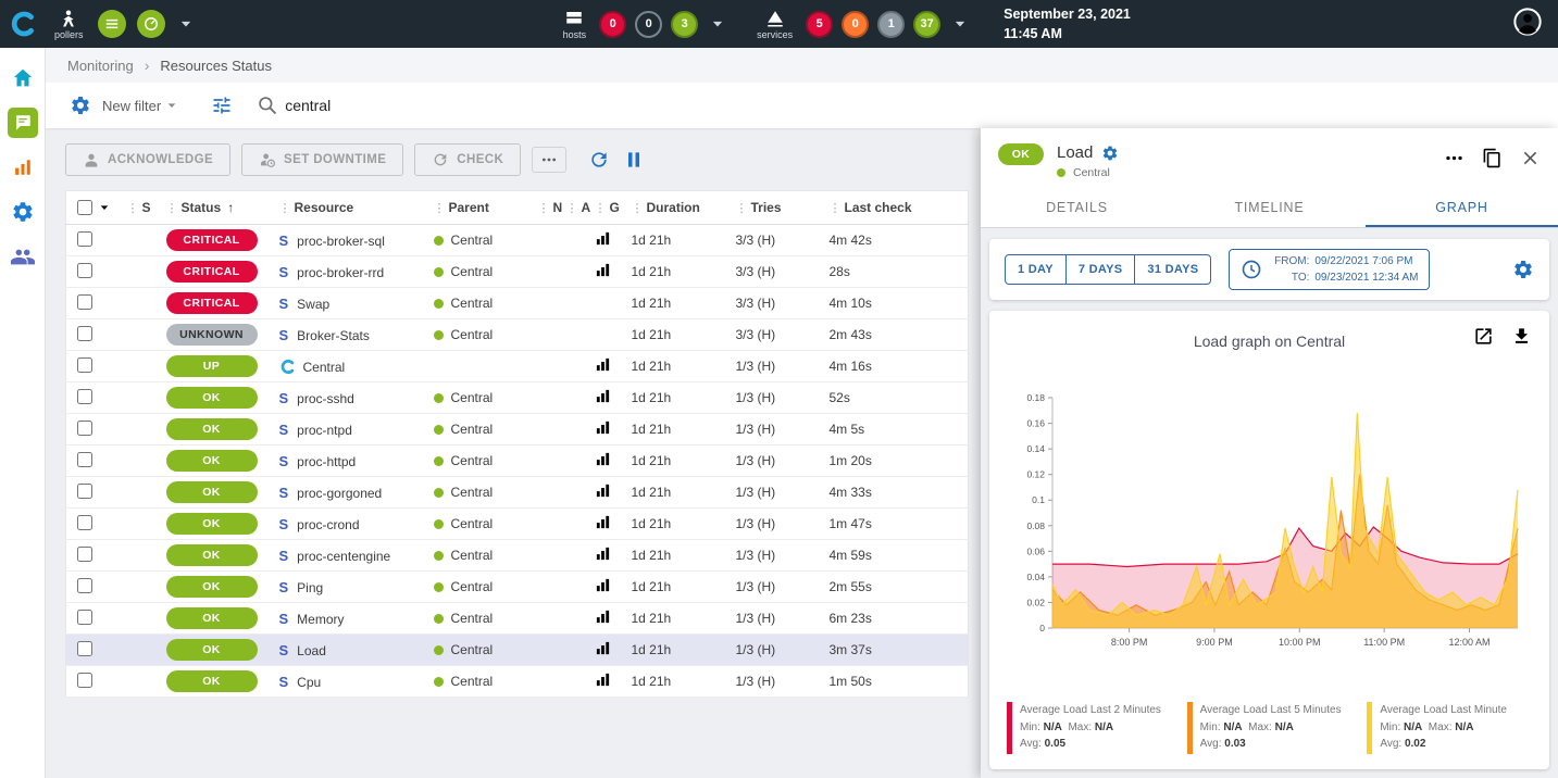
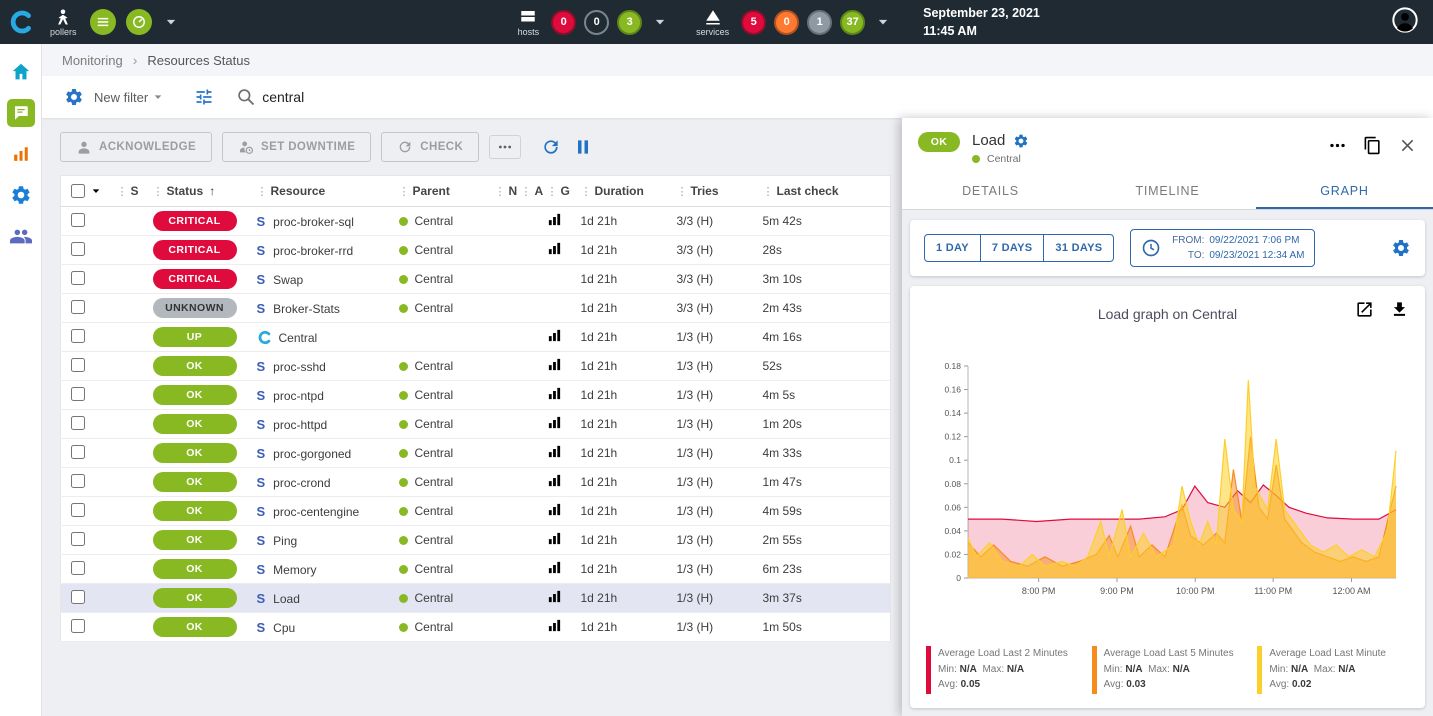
  pollers
  hosts
  0
  0
  3
  services
  5
  0
  1
  37
  September 23, 2021
  11:45 AM
  Monitoring
  ›
  Resources Status
  New filter
  central
  ACKNOWLEDGE
  SET DOWNTIME
  CHECK
  	⋮ S	⋮ Status ↑	⋮ Resource	⋮ Parent	⋮ N	⋮ A	⋮ G	⋮ Duration	⋮ Tries	⋮ Last check
- 		CRITICAL	S proc-broker-sql	Central				1d 21h	3/3 (H)	4m 42s
+ 		CRITICAL	S proc-broker-sql	Central				1d 21h	3/3 (H)	5m 42s
  		CRITICAL	S proc-broker-rrd	Central				1d 21h	3/3 (H)	28s
- 		CRITICAL	S Swap	Central				1d 21h	3/3 (H)	4m 10s
+ 		CRITICAL	S Swap	Central				1d 21h	3/3 (H)	3m 10s
  		UNKNOWN	S Broker-Stats	Central				1d 21h	3/3 (H)	2m 43s
  		UP	Central					1d 21h	1/3 (H)	4m 16s
  		OK	S proc-sshd	Central				1d 21h	1/3 (H)	52s
  		OK	S proc-ntpd	Central				1d 21h	1/3 (H)	4m 5s
  		OK	S proc-httpd	Central				1d 21h	1/3 (H)	1m 20s
  		OK	S proc-gorgoned	Central				1d 21h	1/3 (H)	4m 33s
  		OK	S proc-crond	Central				1d 21h	1/3 (H)	1m 47s
  		OK	S proc-centengine	Central				1d 21h	1/3 (H)	4m 59s
  		OK	S Ping	Central				1d 21h	1/3 (H)	2m 55s
  		OK	S Memory	Central				1d 21h	1/3 (H)	6m 23s
  		OK	S Load	Central				1d 21h	1/3 (H)	3m 37s
  		OK	S Cpu	Central				1d 21h	1/3 (H)	1m 50s
  OK
  Load
  Central
  DETAILS
  TIMELINE
  GRAPH
  1 DAY
  7 DAYS
  31 DAYS
  FROM:
  09/22/2021 7:06 PM
  TO:
  09/23/2021 12:34 AM
  Load graph on Central
  0
  0.02
  0.04
  0.06
  0.08
  0.1
  0.12
  0.14
  0.16
  0.18
  8:00 PM
  9:00 PM
  10:00 PM
  11:00 PM
  12:00 AM
  Average Load Last 2 Minutes
  Min: N/A Max: N/A
  Avg: 0.05
  Average Load Last 5 Minutes
  Min: N/A Max: N/A
  Avg: 0.03
  Average Load Last Minute
  Min: N/A Max: N/A
  Avg: 0.02
